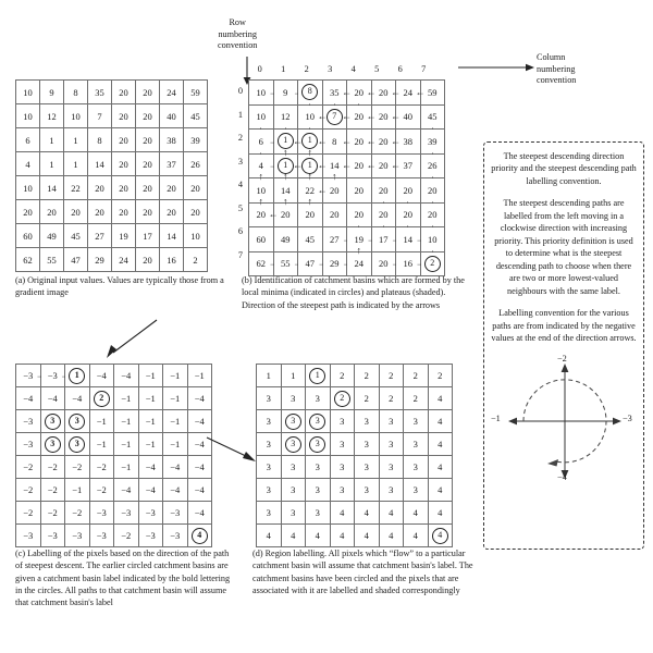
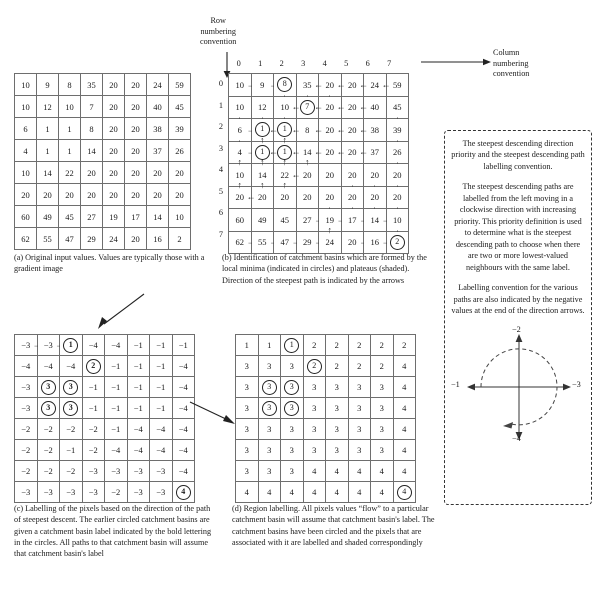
  Row
  numbering
  convention
  Column
  numbering
  convention
  0 1 2 3 4 5 6 7
  0
  1
  2
  3
  4
  5
  6
  7
  10	9	8	35	20	20	24	59
  10	12	10	7	20	20	40	45
  6	1	1	8	20	20	38	39
  4	1	1	14	20	20	37	26
  10	14	22	20	20	20	20	20
  20	20	20	20	20	20	20	20
  60	49	45	27	19	17	14	10
  62	55	47	29	24	20	16	2
- (a) Original input values. Values are typically those from a gradient image
+ (a) Original input values. Values are typically those with a gradient image
  10	9	8	35	20←	20←	24←	59←
  10	12	10	7←	20←	20←	40←	45
  6	1	1←	8←	20←	20←	38←	39
  4	1↑	1←↑	14←	20←	20←	37←	26
  10↑	14↑	22↑	20←↑	20	20	20	20
  20↑	20←↑	20↑	20	20	20	20	20
  60	49	45	27	19	17	14	10
  62	55	47	29	24↑	20	16	2
  (b) Identification of catchment basins which are formed by the local minima (indicated in circles) and plateaus (shaded). Direction of the steepest path is indicated by the arrows
  −3	−3	1	−4	−4	−1	−1	−1
  −4	−4	−4	2	−1	−1	−1	−4
  −3	3	3	−1	−1	−1	−1	−4
  −3	3	3	−1	−1	−1	−1	−4
  −2	−2	−2	−2	−1	−4	−4	−4
  −2	−2	−1	−2	−4	−4	−4	−4
  −2	−2	−2	−3	−3	−3	−3	−4
  −3	−3	−3	−3	−2	−3	−3	4
  (c) Labelling of the pixels based on the direction of the path of steepest descent. The earlier circled catchment basins are given a catchment basin label indicated by the bold lettering in the circles. All paths to that catchment basin will assume that catchment basin's label
  1	1	1	2	2	2	2	2
  3	3	3	2	2	2	2	4
  3	3	3	3	3	3	3	4
  3	3	3	3	3	3	3	4
  3	3	3	3	3	3	3	4
  3	3	3	3	3	3	3	4
  3	3	3	4	4	4	4	4
  4	4	4	4	4	4	4	4
- (d) Region labelling. All pixels which “flow” to a particular catchment basin will assume that catchment basin's label. The catchment basins have been circled and the pixels that are associated with it are labelled and shaded correspondingly
+ (d) Region labelling. All pixels values “flow” to a particular catchment basin will assume that catchment basin's label. The catchment basins have been circled and the pixels that are associated with it are labelled and shaded correspondingly
  The steepest descending direction priority and the steepest descending path labelling convention.
  The steepest descending paths are labelled from the left moving in a clockwise direction with increasing priority. This priority definition is used to determine what is the steepest descending path to choose when there are two or more lowest-valued neighbours with the same label.
- Labelling convention for the various paths are from indicated by the negative values at the end of the direction arrows.
+ Labelling convention for the various paths are also indicated by the negative values at the end of the direction arrows.
  −2
  −1
  −3
  −4
